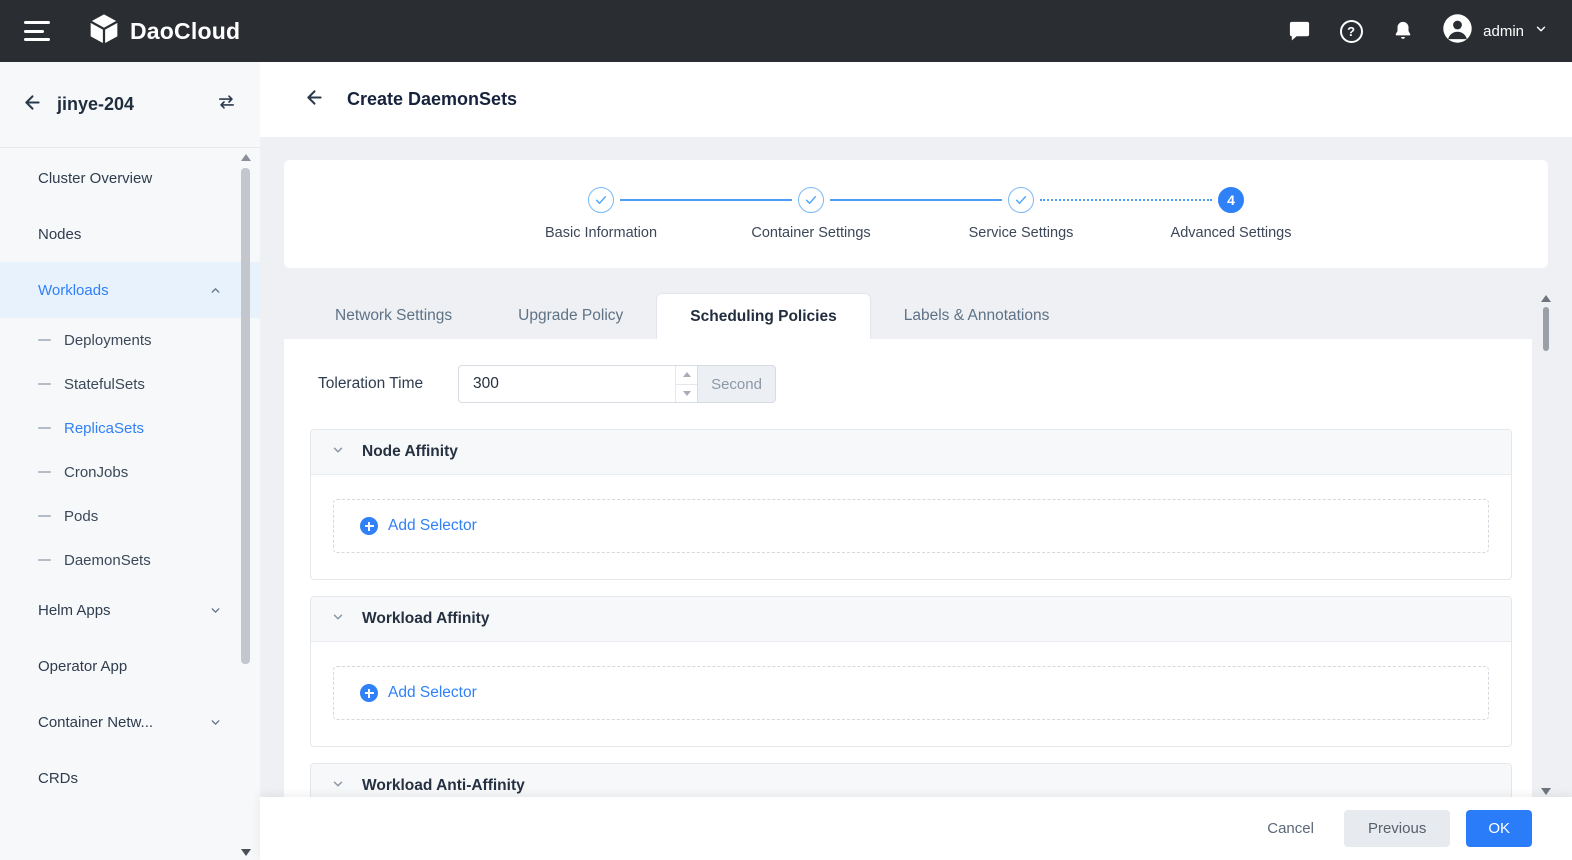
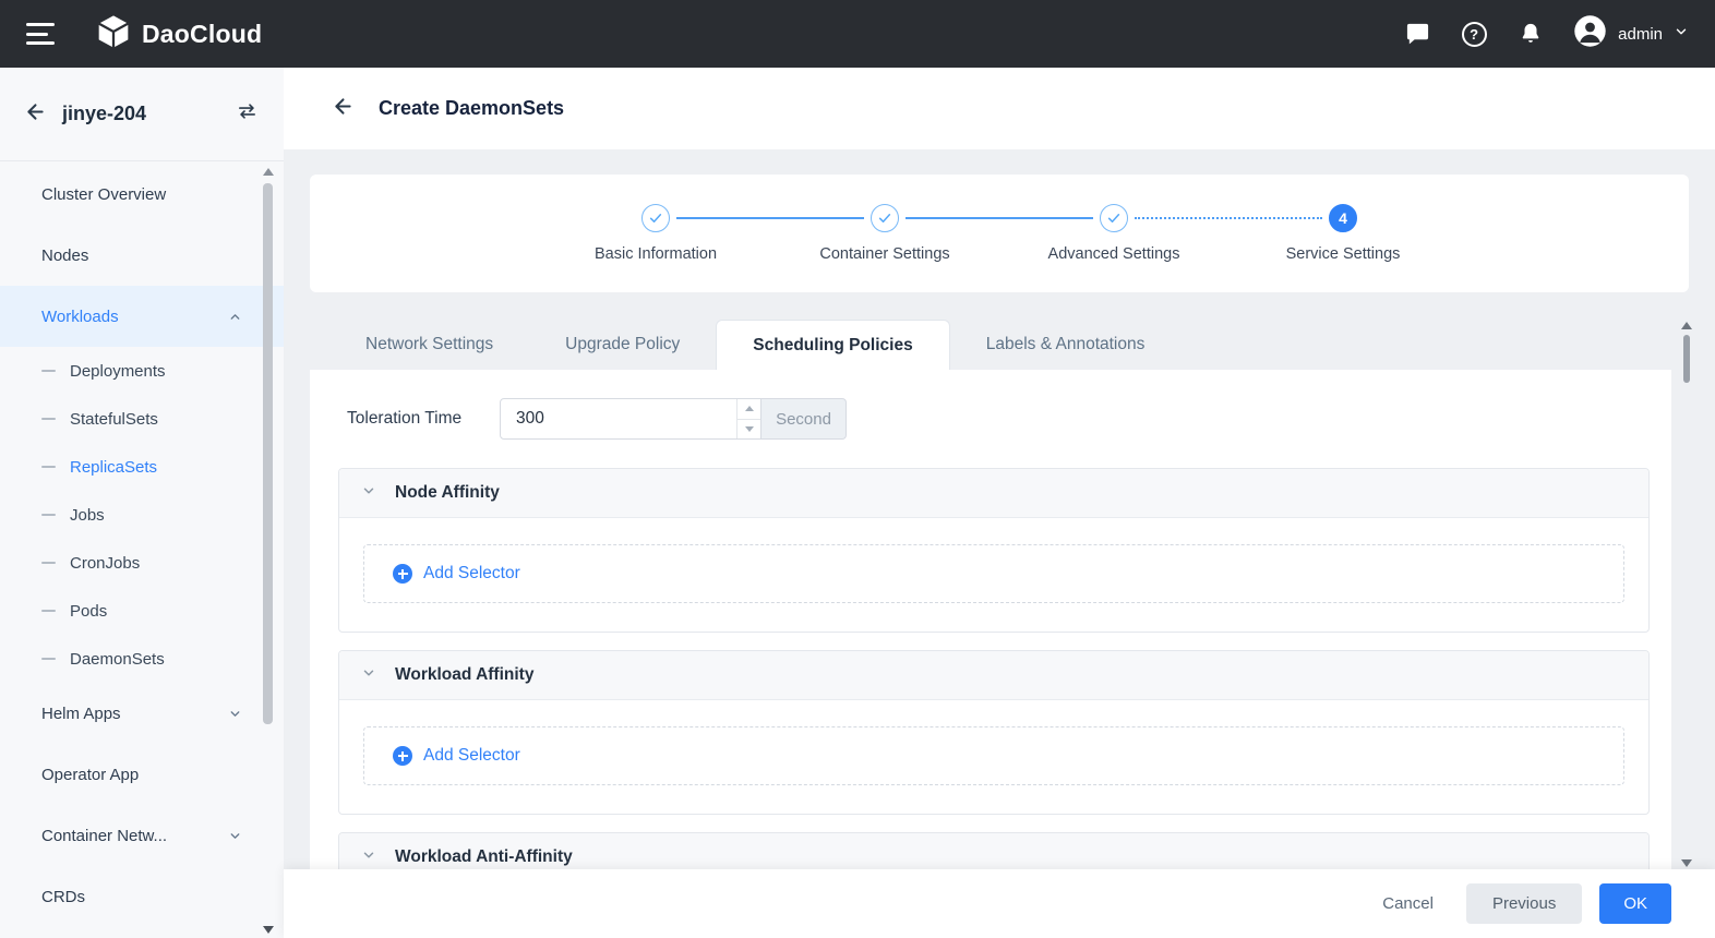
  DaoCloud
  ?
  admin
  jinye-204
  Cluster Overview
  Nodes
  Workloads
  Deployments
  StatefulSets
  ReplicaSets
+ Jobs
  CronJobs
  Pods
  DaemonSets
  Helm Apps
  Operator App
  Container Netw...
  CRDs
  Create DaemonSets
  Basic Information
  Container Settings
- Service Settings
+ Advanced Settings
  4
- Advanced Settings
+ Service Settings
  Network Settings
  Upgrade Policy
  Scheduling Policies
  Labels & Annotations
  Toleration Time
  300
  Second
  Node Affinity
  Add Selector
  Workload Affinity
  Add Selector
  Workload Anti-Affinity
  Cancel
  Previous
  OK
